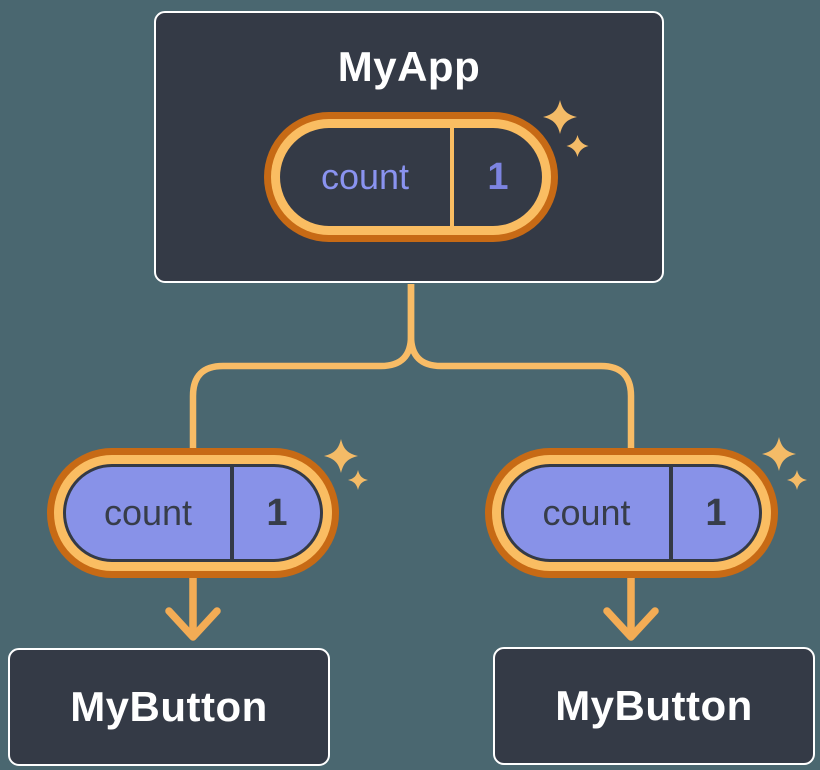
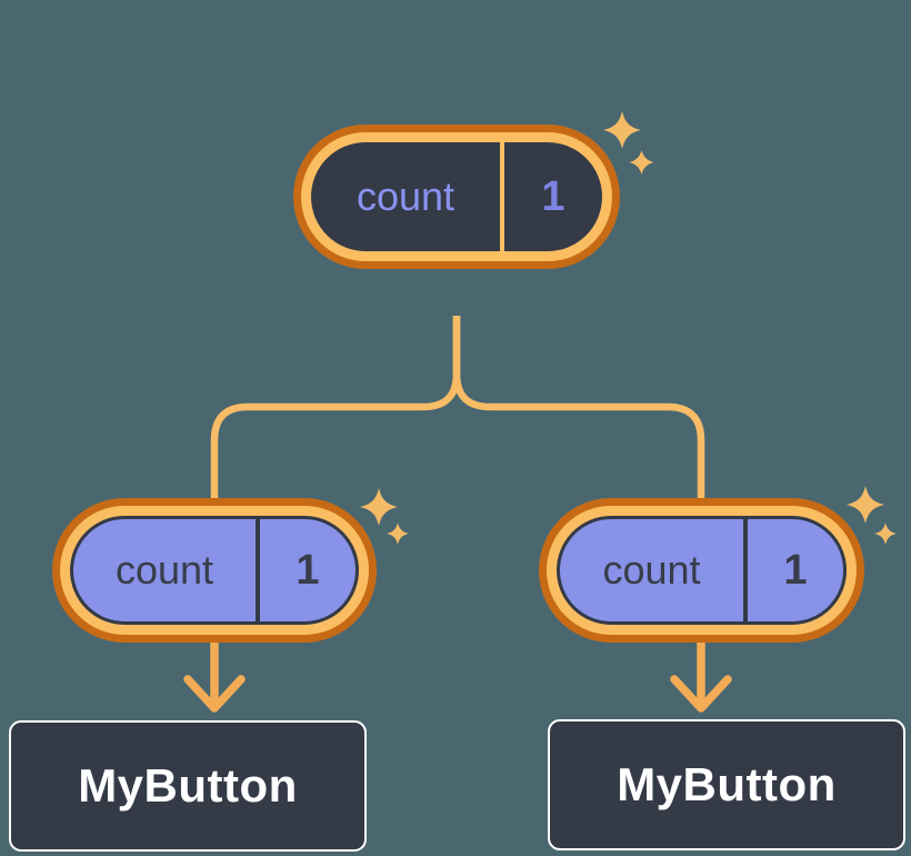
- MyApp
  count
  1
  count
  1
  count
  1
  MyButton
  MyButton
